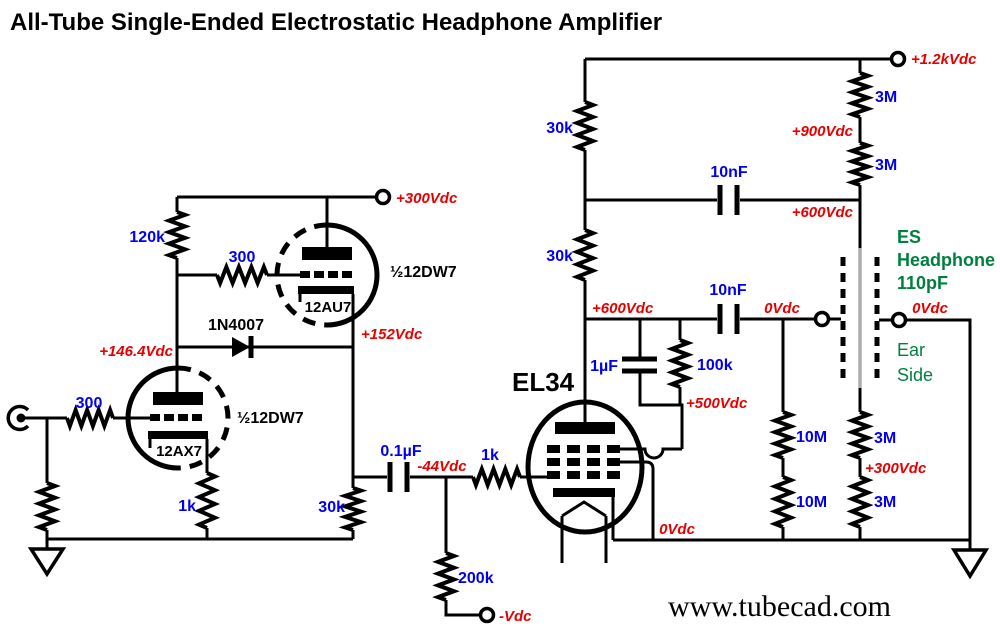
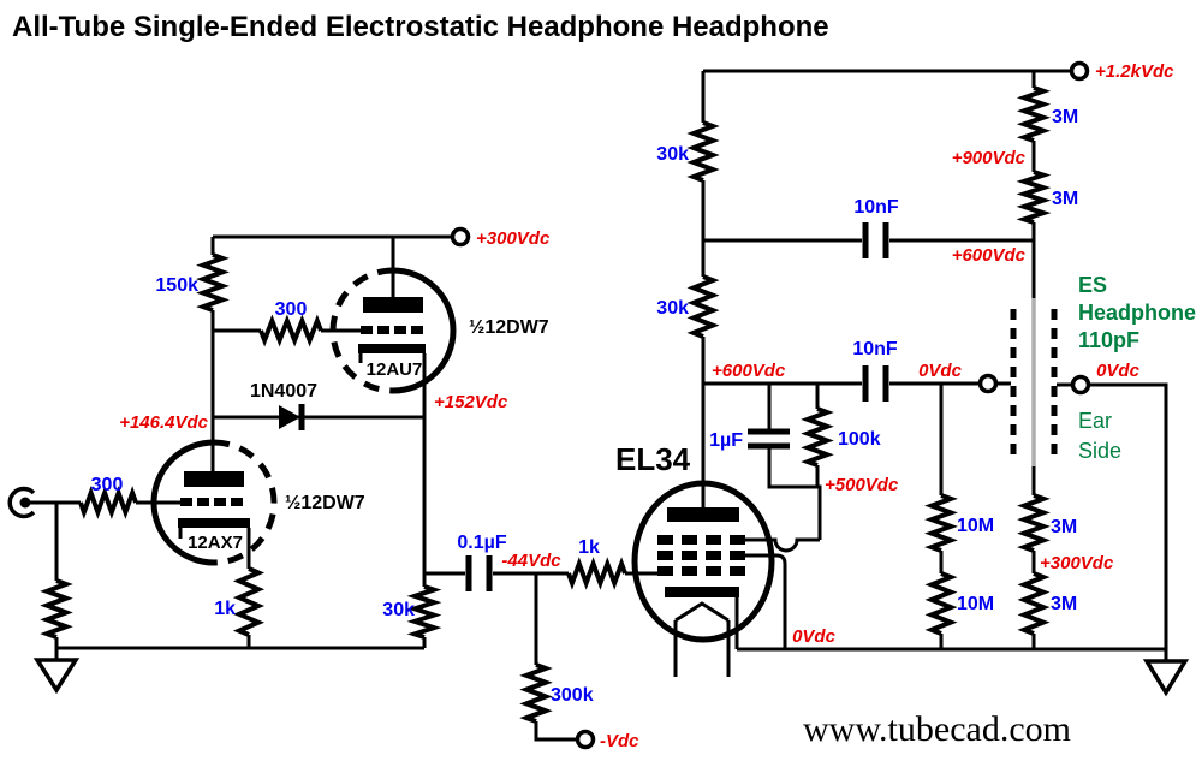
- All-Tube Single-Ended Electrostatic Headphone Amplifier
+ All-Tube Single-Ended Electrostatic Headphone Headphone
  www.tubecad.com
- 120k
+ 150k
  300
  300
  1k
  30k
  0.1µF
  1k
- 200k
+ 300k
  30k
  30k
  10nF
  10nF
  1µF
  100k
  3M
  3M
  3M
  3M
  10M
  10M
  +300Vdc
  +146.4Vdc
  +152Vdc
  -44Vdc
  -Vdc
  +1.2kVdc
  +900Vdc
  +600Vdc
  +600Vdc
  +500Vdc
  0Vdc
  0Vdc
  0Vdc
  +300Vdc
  1N4007
  12AU7
  ½12DW7
  12AX7
  ½12DW7
  EL34
  ES
  Headphone
  110pF
  Ear
  Side
